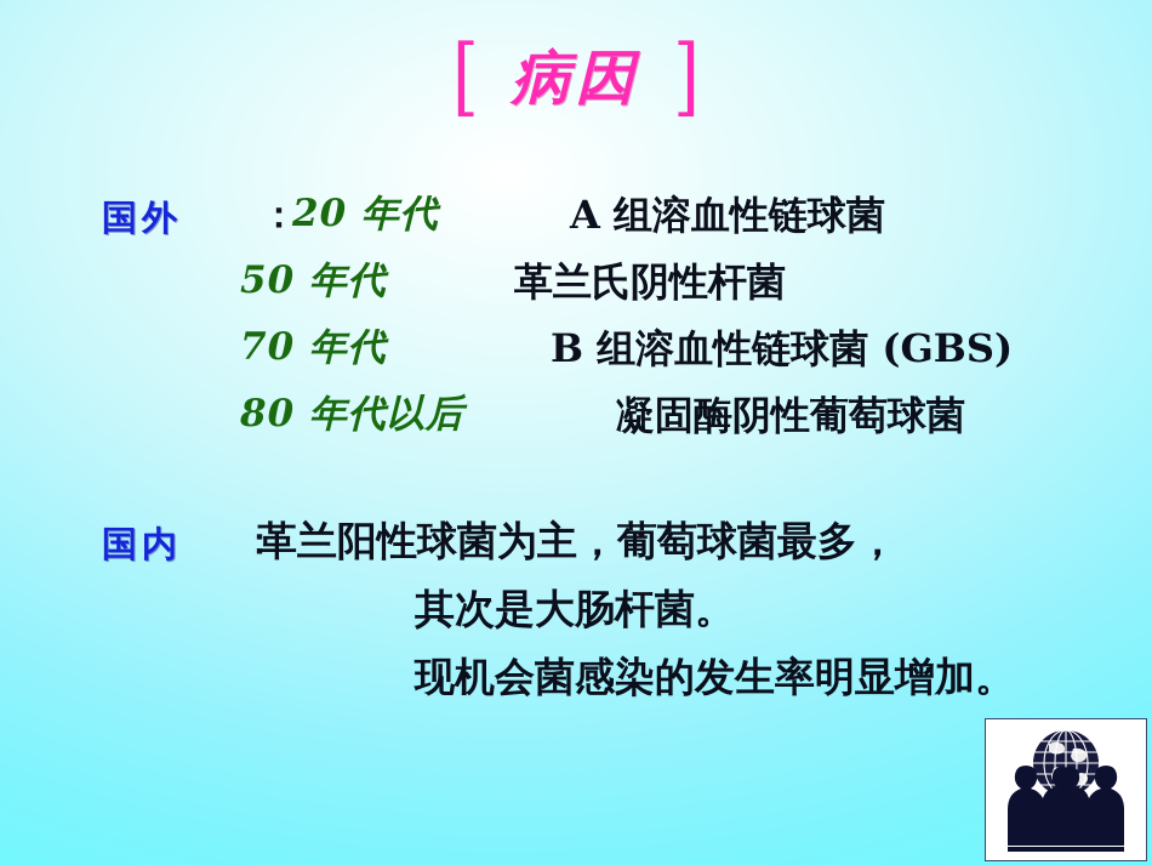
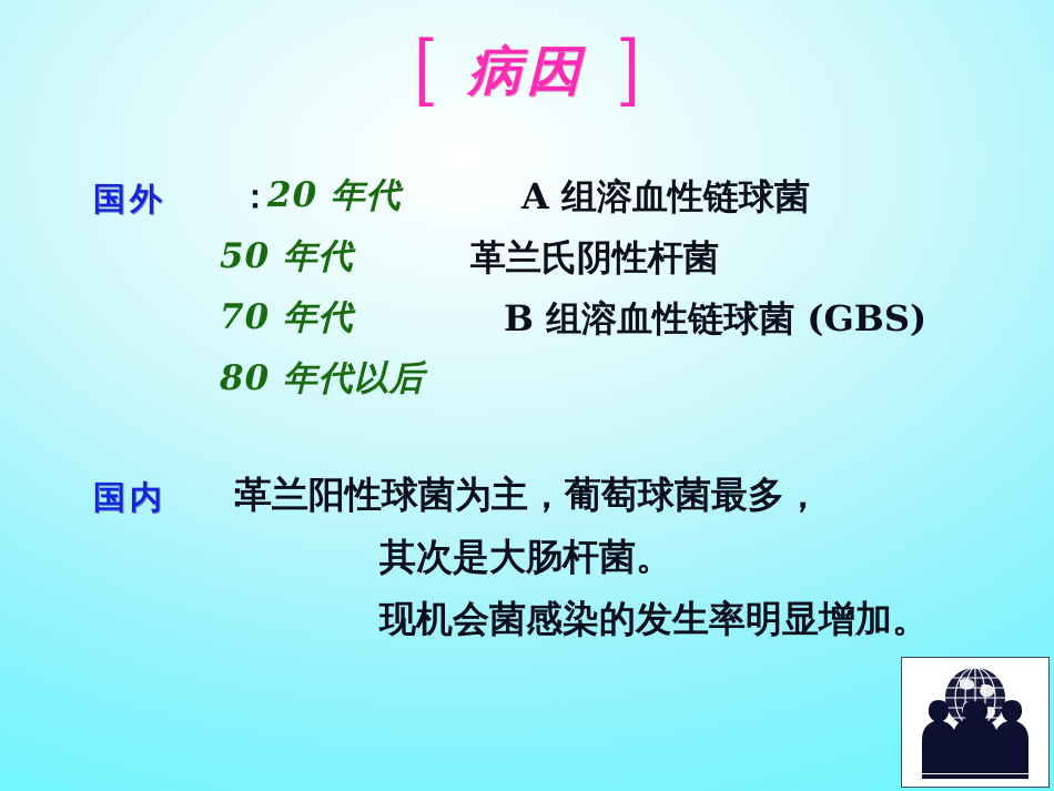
  [ 病因 ]
  国外
  ：
  20 年代
  A 组溶血性链球菌
  50 年代
  革兰氏阴性杆菌
  70 年代
  B 组溶血性链球菌 (GBS)
  80 年代以后
- 凝固酶阴性葡萄球菌
  国内
  ：
  革兰阳性球菌为主，葡萄球菌最多，
  其次是大肠杆菌。
  现机会菌感染的发生率明显增加。
